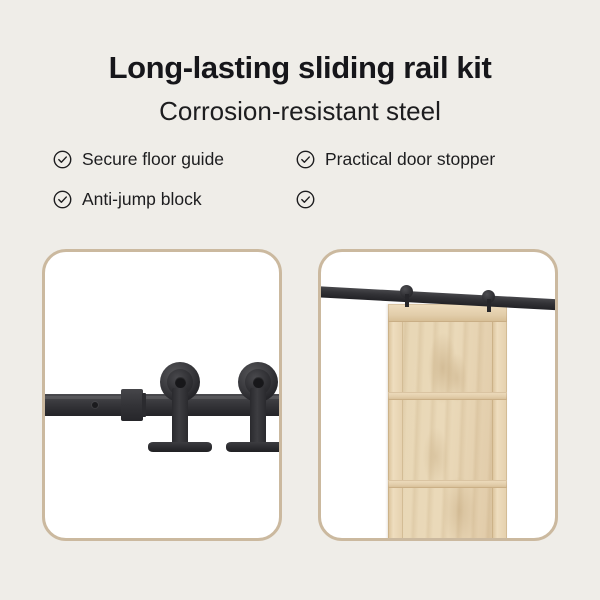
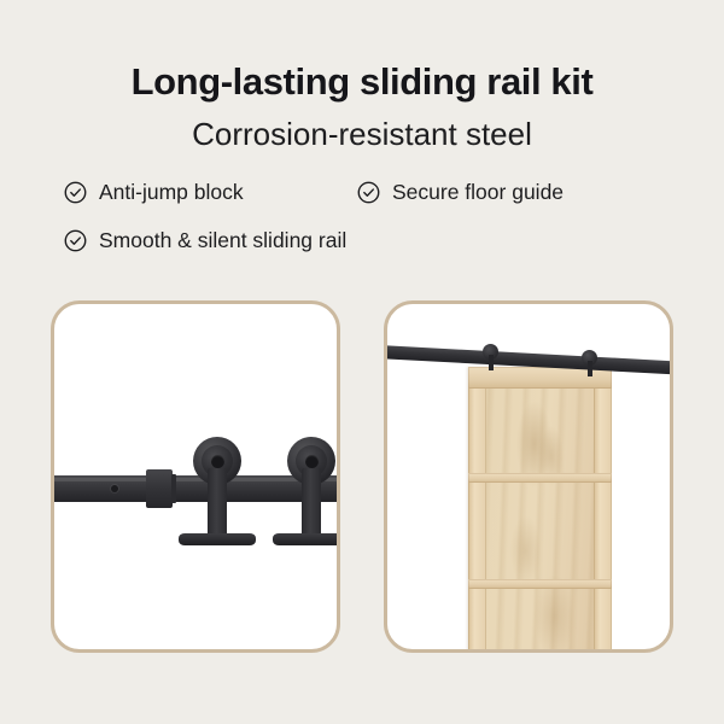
  Long-lasting sliding rail kit
  Corrosion-resistant steel
- Secure floor guide
+ Anti-jump block
- Practical door stopper
- Anti-jump block
+ Secure floor guide
+ Smooth & silent sliding rail
